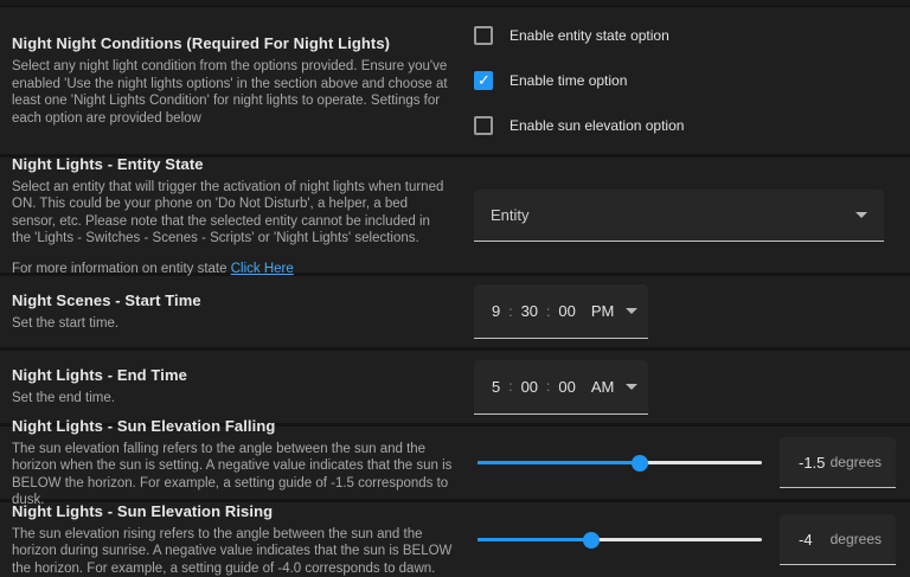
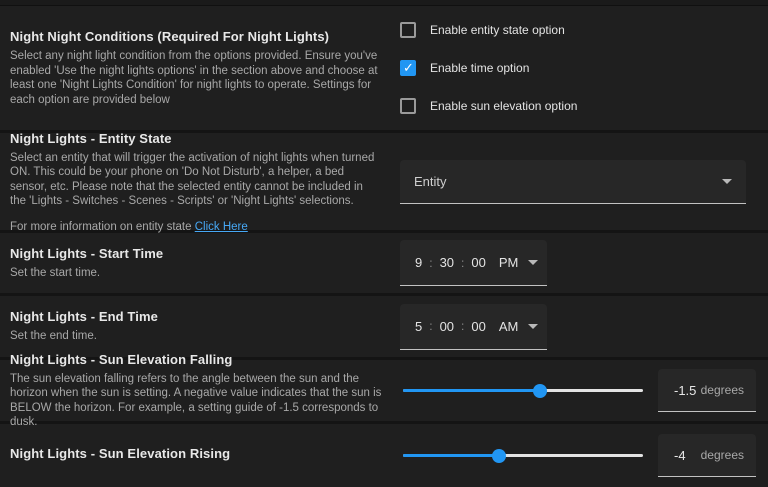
  Night Night Conditions (Required For Night Lights)
  Select any night light condition from the options provided. Ensure you've enabled 'Use the night lights options' in the section above and choose at least one 'Night Lights Condition' for night lights to operate. Settings for each option are provided below
  Enable entity state option
  Enable time option
  Enable sun elevation option
  Night Lights - Entity State
  Select an entity that will trigger the activation of night lights when turned ON. This could be your phone on 'Do Not Disturb', a helper, a bed sensor, etc. Please note that the selected entity cannot be included in the 'Lights - Switches - Scenes - Scripts' or 'Night Lights' selections.
  For more information on entity state Click Here
  Entity
- Night Scenes - Start Time
+ Night Lights - Start Time
  Set the start time.
  9
  :
  30
  :
  00
  PM
  Night Lights - End Time
  Set the end time.
  5
  :
  00
  :
  00
  AM
  Night Lights - Sun Elevation Falling
  The sun elevation falling refers to the angle between the sun and the horizon when the sun is setting. A negative value indicates that the sun is BELOW the horizon. For example, a setting guide of -1.5 corresponds to dusk.
  -1.5
  degrees
  Night Lights - Sun Elevation Rising
- The sun elevation rising refers to the angle between the sun and the horizon during sunrise. A negative value indicates that the sun is BELOW the horizon. For example, a setting guide of -4.0 corresponds to dawn.
  -4
  degrees
